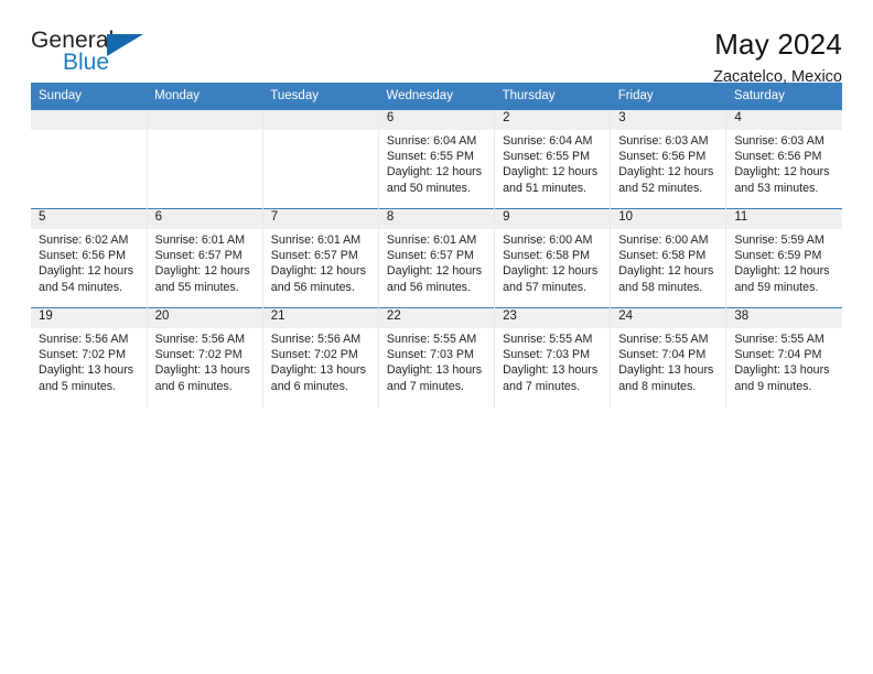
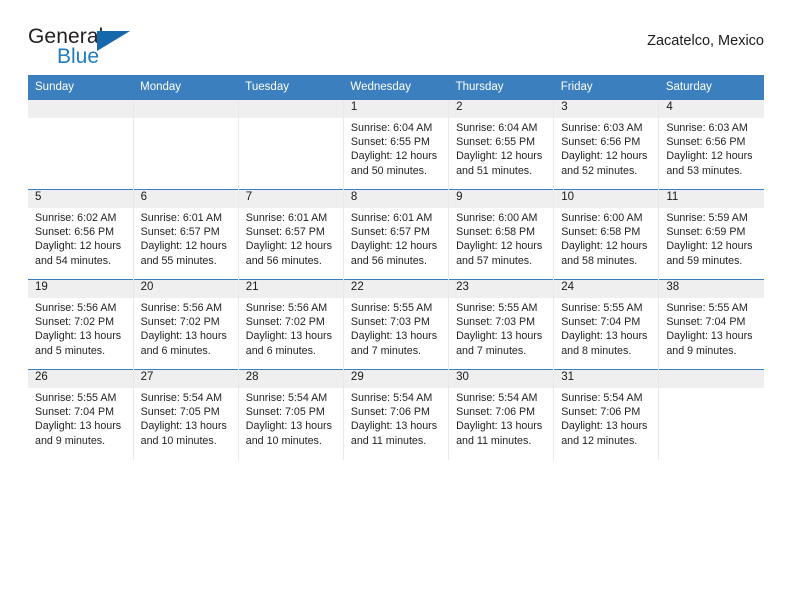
  General
  Blue
- May 2024
  Zacatelco, Mexico
  Sunday	Monday	Tuesday	Wednesday	Thursday	Friday	Saturday
- 			6Sunrise: 6:04 AMSunset: 6:55 PMDaylight: 12 hoursand 50 minutes.	2Sunrise: 6:04 AMSunset: 6:55 PMDaylight: 12 hoursand 51 minutes.	3Sunrise: 6:03 AMSunset: 6:56 PMDaylight: 12 hoursand 52 minutes.	4Sunrise: 6:03 AMSunset: 6:56 PMDaylight: 12 hoursand 53 minutes.
+ 			1Sunrise: 6:04 AMSunset: 6:55 PMDaylight: 12 hoursand 50 minutes.	2Sunrise: 6:04 AMSunset: 6:55 PMDaylight: 12 hoursand 51 minutes.	3Sunrise: 6:03 AMSunset: 6:56 PMDaylight: 12 hoursand 52 minutes.	4Sunrise: 6:03 AMSunset: 6:56 PMDaylight: 12 hoursand 53 minutes.
  5Sunrise: 6:02 AMSunset: 6:56 PMDaylight: 12 hoursand 54 minutes.	6Sunrise: 6:01 AMSunset: 6:57 PMDaylight: 12 hoursand 55 minutes.	7Sunrise: 6:01 AMSunset: 6:57 PMDaylight: 12 hoursand 56 minutes.	8Sunrise: 6:01 AMSunset: 6:57 PMDaylight: 12 hoursand 56 minutes.	9Sunrise: 6:00 AMSunset: 6:58 PMDaylight: 12 hoursand 57 minutes.	10Sunrise: 6:00 AMSunset: 6:58 PMDaylight: 12 hoursand 58 minutes.	11Sunrise: 5:59 AMSunset: 6:59 PMDaylight: 12 hoursand 59 minutes.
  19Sunrise: 5:56 AMSunset: 7:02 PMDaylight: 13 hoursand 5 minutes.	20Sunrise: 5:56 AMSunset: 7:02 PMDaylight: 13 hoursand 6 minutes.	21Sunrise: 5:56 AMSunset: 7:02 PMDaylight: 13 hoursand 6 minutes.	22Sunrise: 5:55 AMSunset: 7:03 PMDaylight: 13 hoursand 7 minutes.	23Sunrise: 5:55 AMSunset: 7:03 PMDaylight: 13 hoursand 7 minutes.	24Sunrise: 5:55 AMSunset: 7:04 PMDaylight: 13 hoursand 8 minutes.	38Sunrise: 5:55 AMSunset: 7:04 PMDaylight: 13 hoursand 9 minutes.
+ 26Sunrise: 5:55 AMSunset: 7:04 PMDaylight: 13 hoursand 9 minutes.	27Sunrise: 5:54 AMSunset: 7:05 PMDaylight: 13 hoursand 10 minutes.	28Sunrise: 5:54 AMSunset: 7:05 PMDaylight: 13 hoursand 10 minutes.	29Sunrise: 5:54 AMSunset: 7:06 PMDaylight: 13 hoursand 11 minutes.	30Sunrise: 5:54 AMSunset: 7:06 PMDaylight: 13 hoursand 11 minutes.	31Sunrise: 5:54 AMSunset: 7:06 PMDaylight: 13 hoursand 12 minutes.
